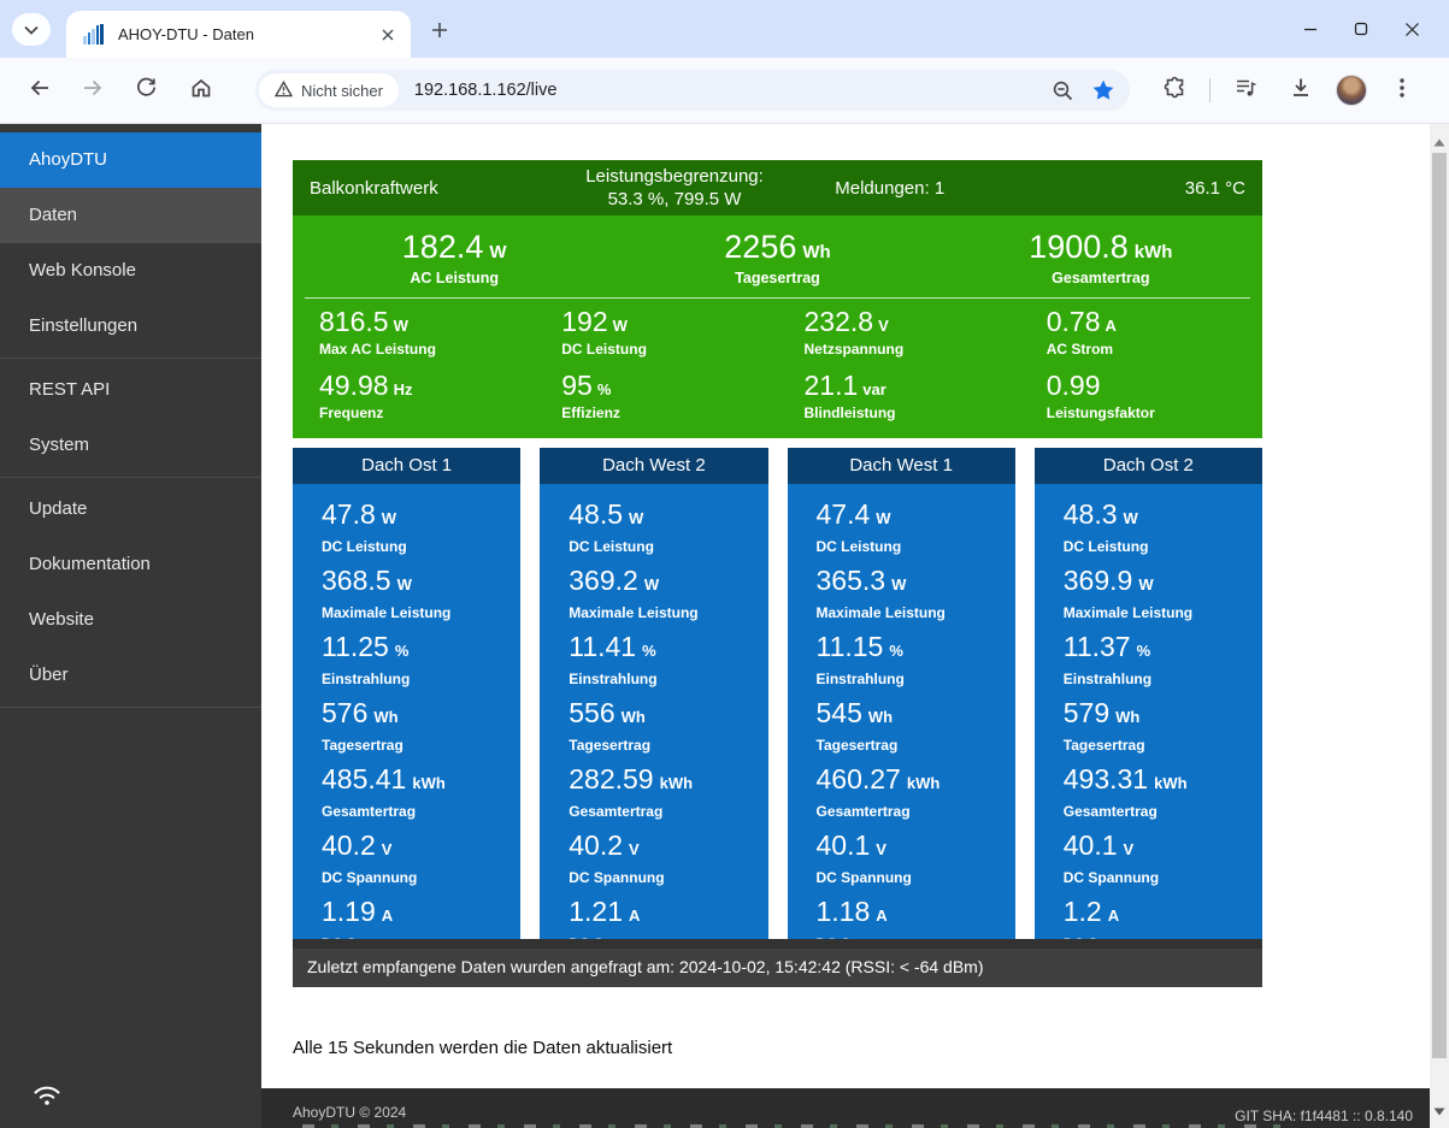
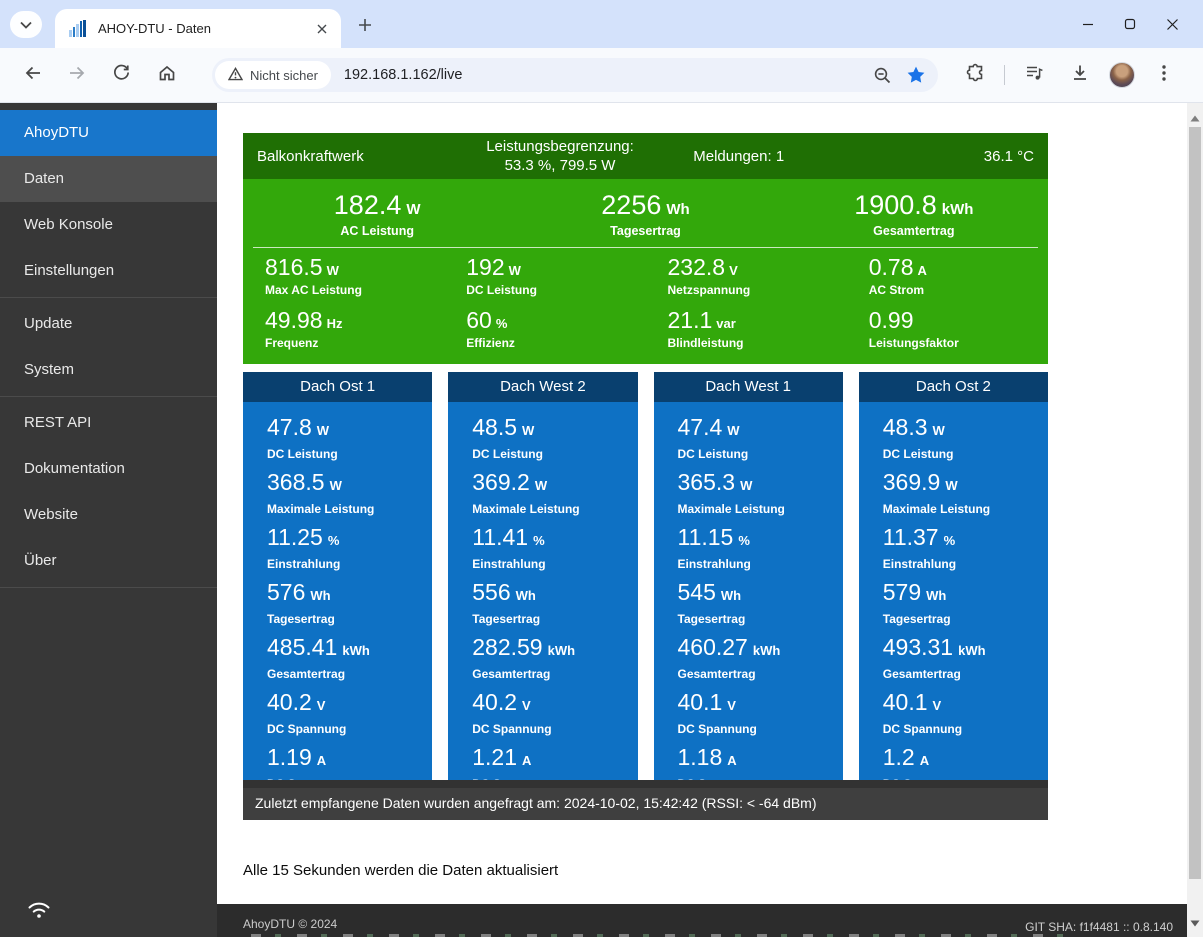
  AHOY-DTU - Daten
  Nicht sicher
  192.168.1.162/live
  AhoyDTU
  Daten
  Web Konsole
  Einstellungen
- REST API
+ Update
  System
- Update
+ REST API
  Dokumentation
  Website
  Über
  Balkonkraftwerk
  Leistungsbegrenzung:
  53.3 %, 799.5 W
  Meldungen: 1
  36.1 °C
  182.4 W
  AC Leistung
  2256 Wh
  Tagesertrag
  1900.8 kWh
  Gesamtertrag
  816.5 W
  Max AC Leistung
  192 W
  DC Leistung
  232.8 V
  Netzspannung
  0.78 A
  AC Strom
  49.98 Hz
  Frequenz
- 95 %
+ 60 %
  Effizienz
  21.1 var
  Blindleistung
  0.99
  Leistungsfaktor
  Dach Ost 1
  47.8 W
  DC Leistung
  368.5 W
  Maximale Leistung
  11.25 %
  Einstrahlung
  576 Wh
  Tagesertrag
  485.41 kWh
  Gesamtertrag
  40.2 V
  DC Spannung
  1.19 A
  Dach West 2
  48.5 W
  DC Leistung
  369.2 W
  Maximale Leistung
  11.41 %
  Einstrahlung
  556 Wh
  Tagesertrag
  282.59 kWh
  Gesamtertrag
  40.2 V
  DC Spannung
  1.21 A
  Dach West 1
  47.4 W
  DC Leistung
  365.3 W
  Maximale Leistung
  11.15 %
  Einstrahlung
  545 Wh
  Tagesertrag
  460.27 kWh
  Gesamtertrag
  40.1 V
  DC Spannung
  1.18 A
  Dach Ost 2
  48.3 W
  DC Leistung
  369.9 W
  Maximale Leistung
  11.37 %
  Einstrahlung
  579 Wh
  Tagesertrag
  493.31 kWh
  Gesamtertrag
  40.1 V
  DC Spannung
  1.2 A
  Zuletzt empfangene Daten wurden angefragt am: 2024-10-02, 15:42:42 (RSSI: < -64 dBm)
  Alle 15 Sekunden werden die Daten aktualisiert
  AhoyDTU © 2024
  GIT SHA: f1f4481 :: 0.8.140
